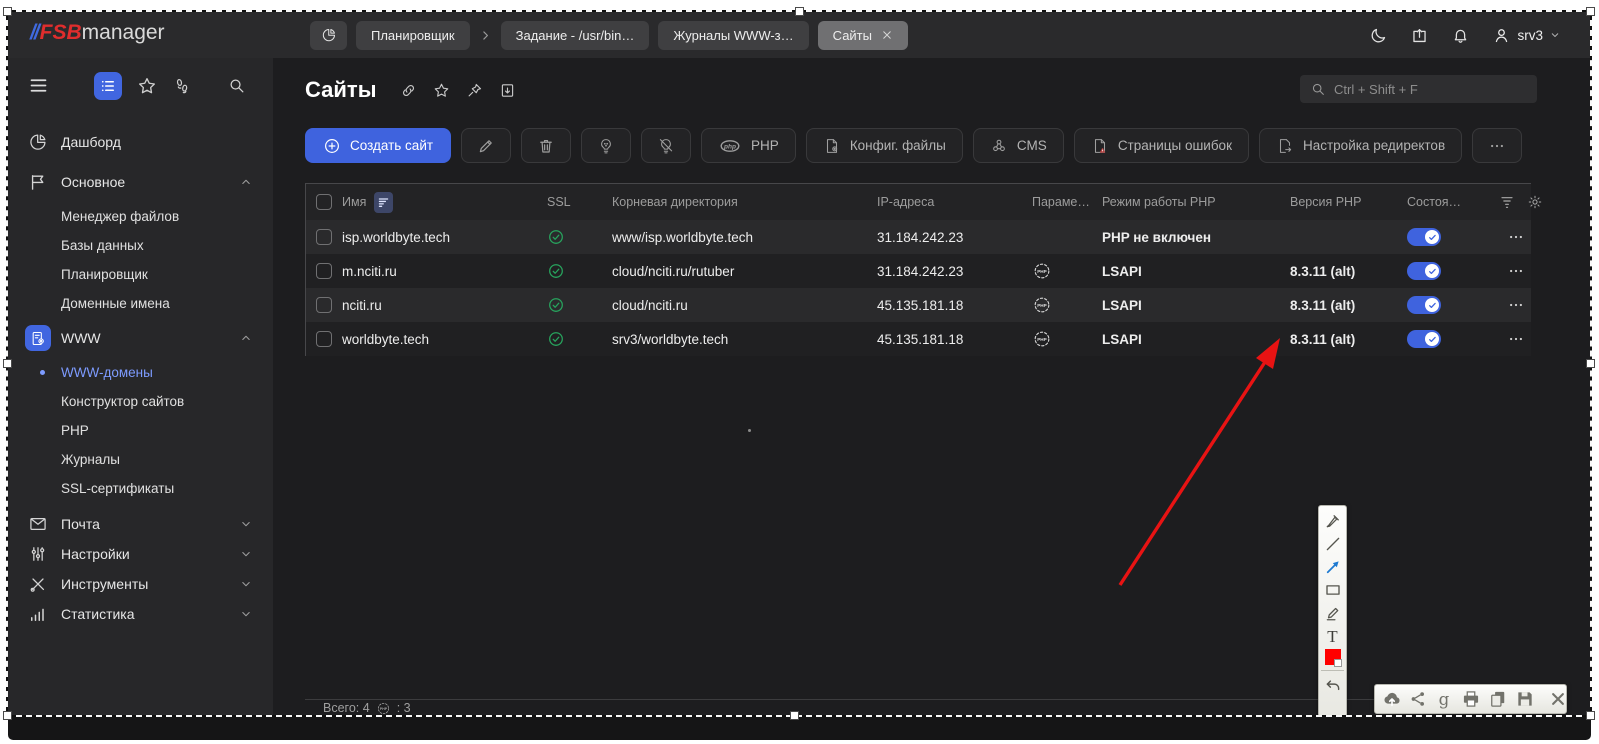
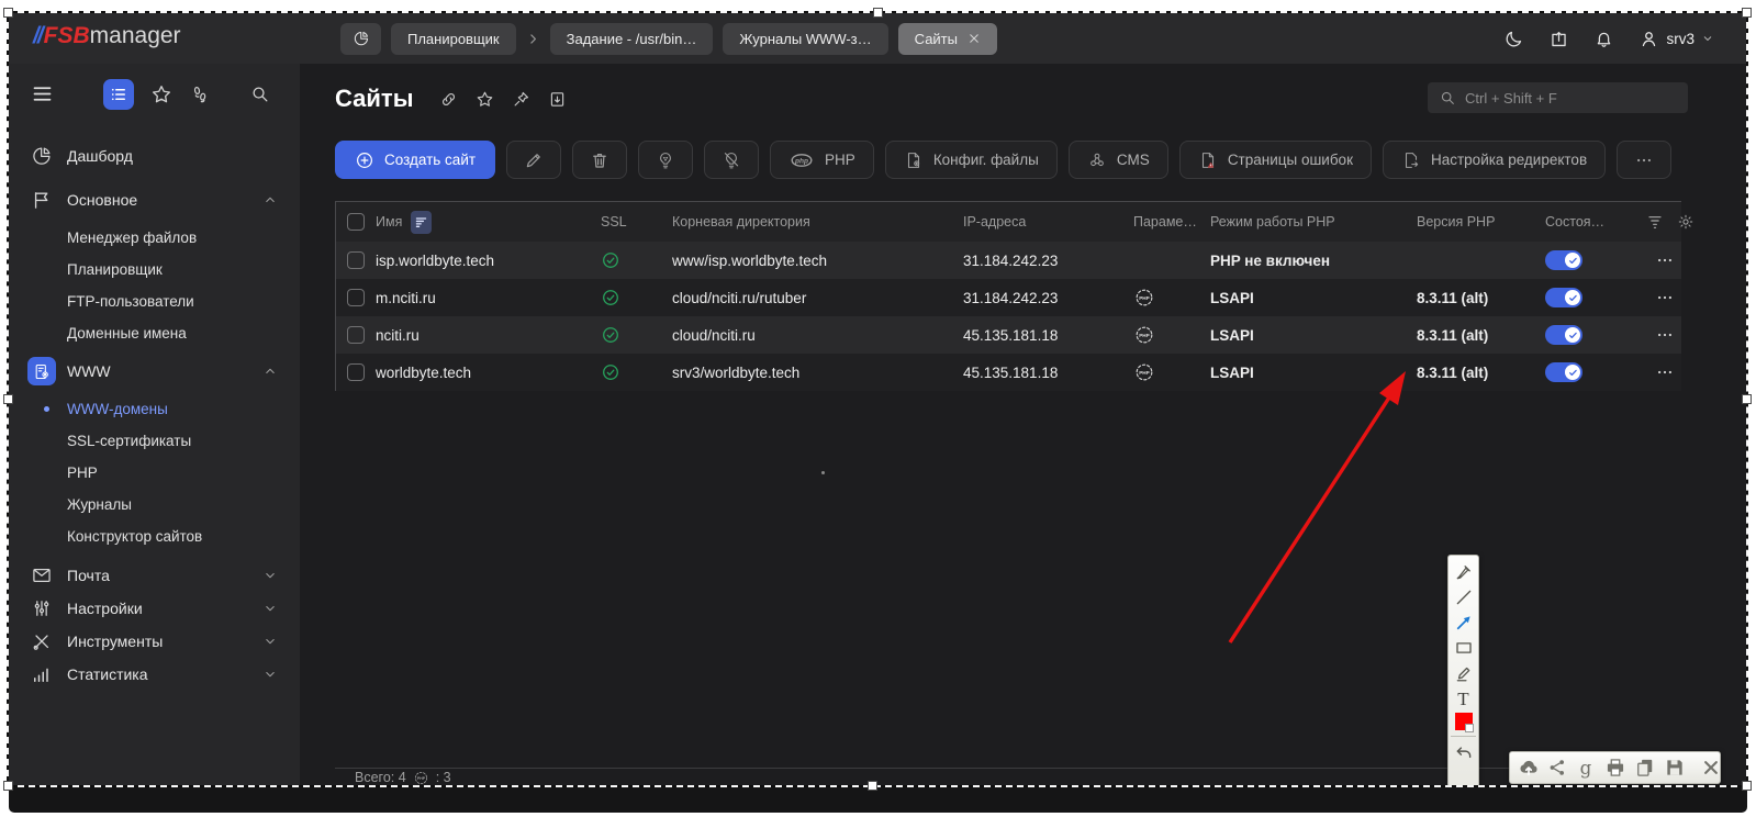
  //FSBmanager
  Планировщик
  Задание - /usr/bin…
  Журналы WWW-з…
  Сайты
  srv3
  Дашборд
  Основное
  Менеджер файлов
- Базы данных
  Планировщик
+ FTP-пользователи
  Доменные имена
  WWW
  WWW-домены
- Конструктор сайтов
+ SSL-сертификаты
  PHP
  Журналы
- SSL-сертификаты
+ Конструктор сайтов
  Почта
  Настройки
  Инструменты
  Статистика
  Сайты
  Ctrl + Shift + F
  Создать сайт
  PHP
  Конфиг. файлы
  CMS
  Страницы ошибок
  Настройка редиректов
  Имя
  SSL
  Корневая директория
  IP-адреса
  Параме…
  Режим работы PHP
  Версия PHP
  Состоя…
  isp.worldbyte.tech
  www/isp.worldbyte.tech
  31.184.242.23
  PHP не включен
  m.nciti.ru
  cloud/nciti.ru/rutuber
  31.184.242.23
  LSAPI
  8.3.11 (alt)
  nciti.ru
  cloud/nciti.ru
  45.135.181.18
  LSAPI
  8.3.11 (alt)
  worldbyte.tech
  srv3/worldbyte.tech
  45.135.181.18
  LSAPI
  8.3.11 (alt)
  Всего: 4
  : 3
  T
  g
